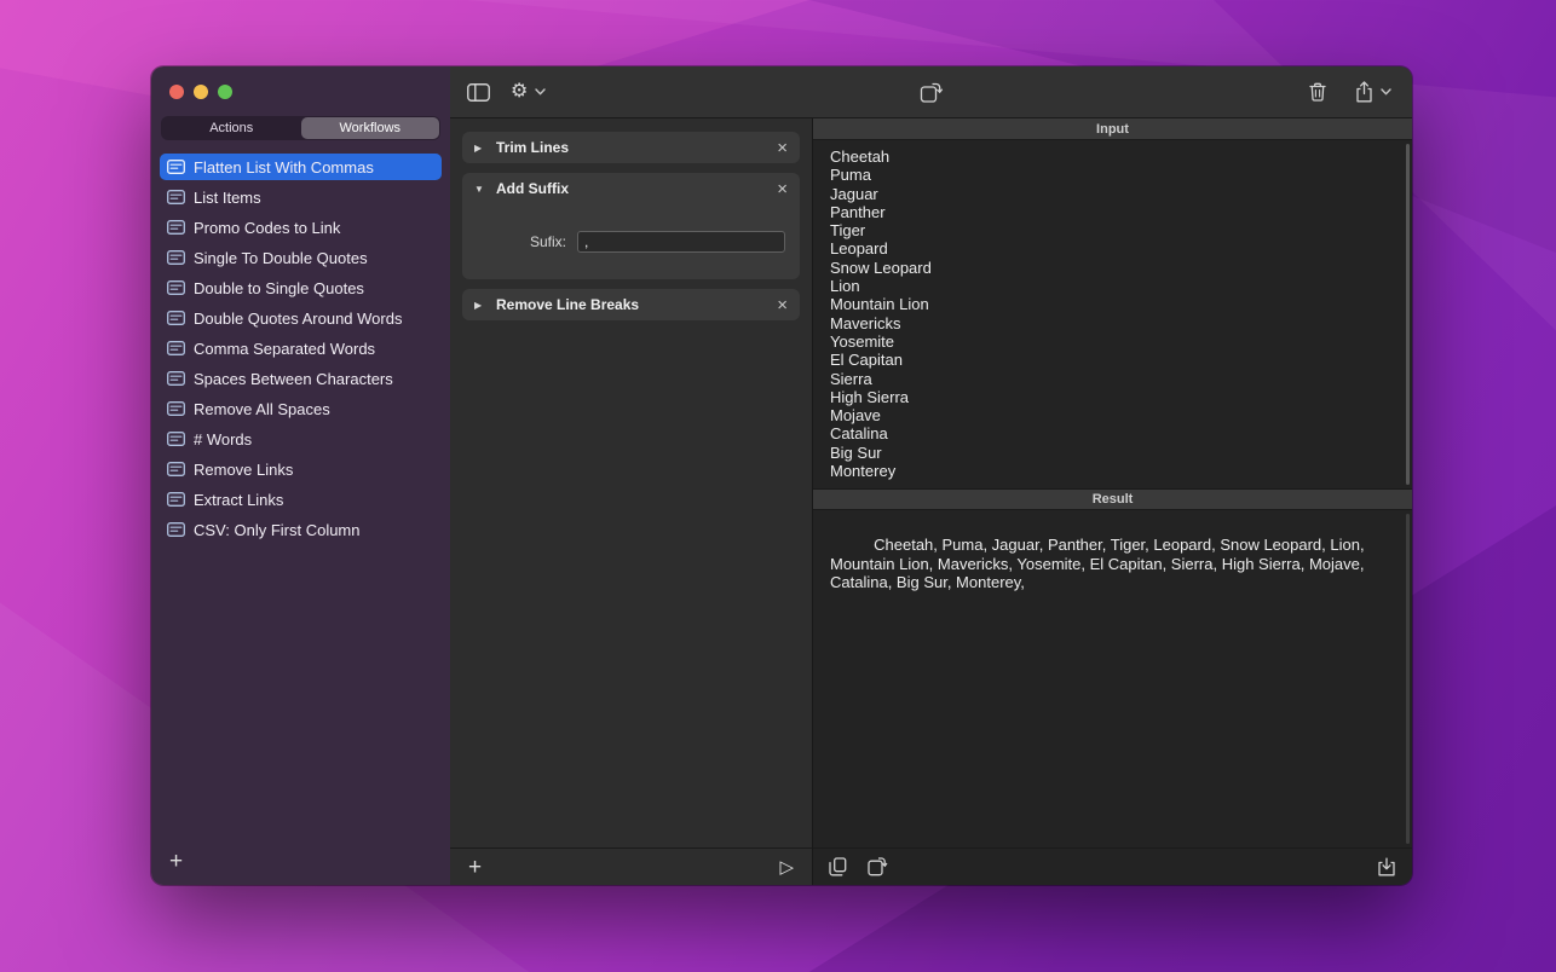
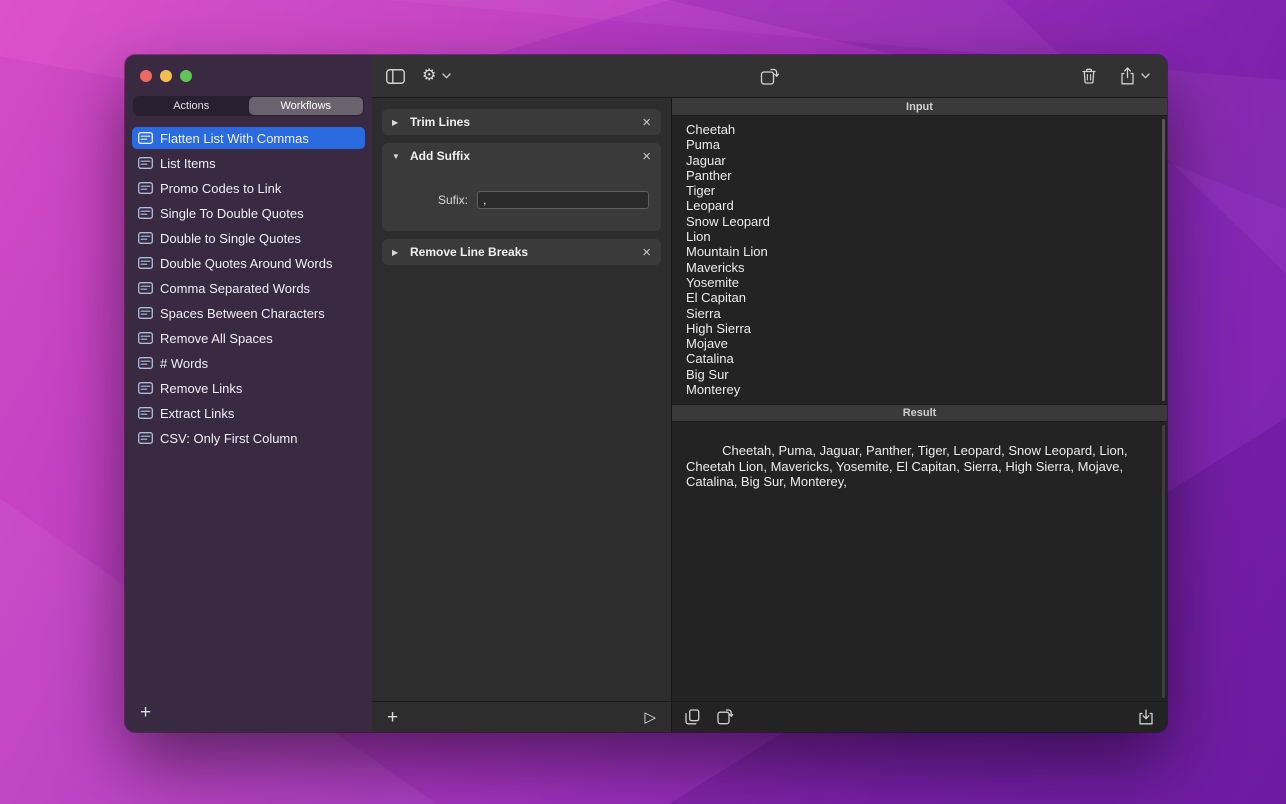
  Actions
  Workflows
  Flatten List With Commas
  List Items
  Promo Codes to Link
  Single To Double Quotes
  Double to Single Quotes
  Double Quotes Around Words
  Comma Separated Words
  Spaces Between Characters
  Remove All Spaces
  # Words
  Remove Links
  Extract Links
  CSV: Only First Column
  +
  ⚙
  ▶
  Trim Lines
  ×
  ▼
  Add Suffix
  ×
  Sufix:
  ,
  ▶
  Remove Line Breaks
  ×
  +
  ▷
  Input
  Cheetah
  Puma
  Jaguar
  Panther
  Tiger
  Leopard
  Snow Leopard
  Lion
  Mountain Lion
  Mavericks
  Yosemite
  El Capitan
  Sierra
  High Sierra
  Mojave
  Catalina
  Big Sur
  Monterey
  Result
- Cheetah, Puma, Jaguar, Panther, Tiger, Leopard, Snow Leopard, Lion, Mountain Lion, Mavericks, Yosemite, El Capitan, Sierra, High Sierra, Mojave, Catalina, Big Sur, Monterey,
+ Cheetah, Puma, Jaguar, Panther, Tiger, Leopard, Snow Leopard, Lion, Cheetah Lion, Mavericks, Yosemite, El Capitan, Sierra, High Sierra, Mojave, Catalina, Big Sur, Monterey,
